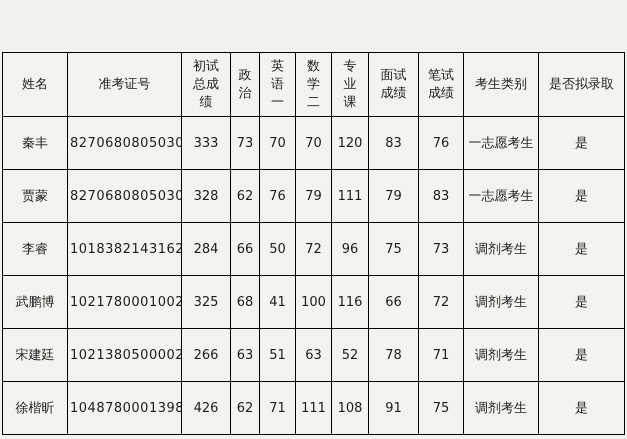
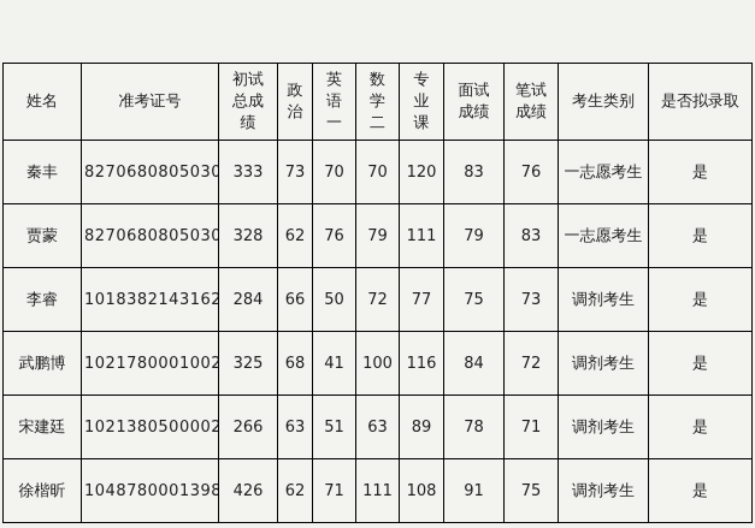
  姓名	准考证号	初试 总成 绩	政 治	英 语 一	数 学 二	专 业 课	面试 成绩	笔试 成绩	考生类别	是否拟录取
  秦丰	8270680805030	333	73	70	70	120	83	76	一志愿考生	是
  贾蒙	8270680805030	328	62	76	79	111	79	83	一志愿考生	是
- 李睿	1018382143162	284	66	50	72	96	75	73	调剂考生	是
+ 李睿	1018382143162	284	66	50	72	77	75	73	调剂考生	是
- 武鹏博	1021780001002	325	68	41	100	116	66	72	调剂考生	是
+ 武鹏博	1021780001002	325	68	41	100	116	84	72	调剂考生	是
- 宋建廷	1021380500002	266	63	51	63	52	78	71	调剂考生	是
+ 宋建廷	1021380500002	266	63	51	63	89	78	71	调剂考生	是
  徐楷昕	1048780001398	426	62	71	111	108	91	75	调剂考生	是
